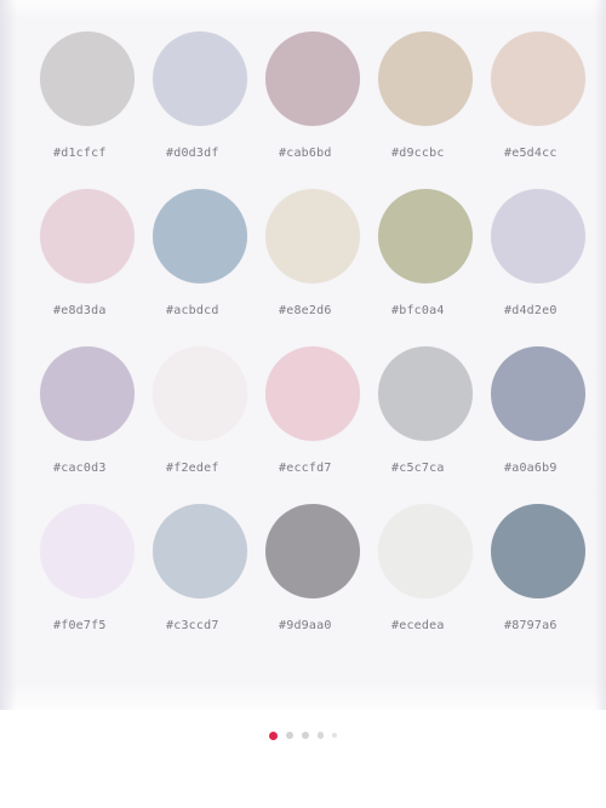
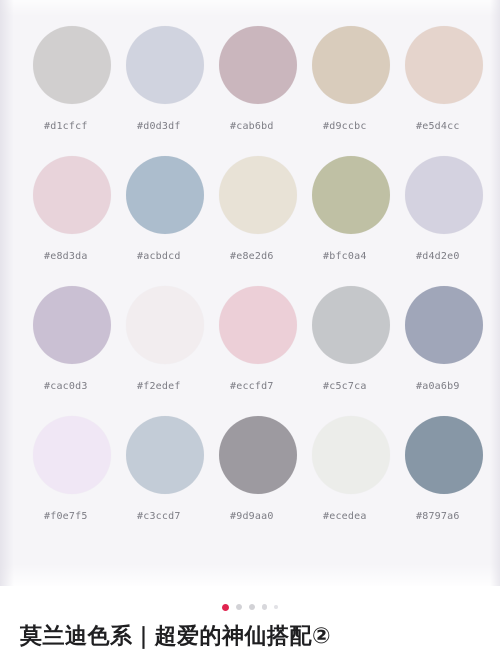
+ 莫兰迪色系｜超爱的神仙搭配②
